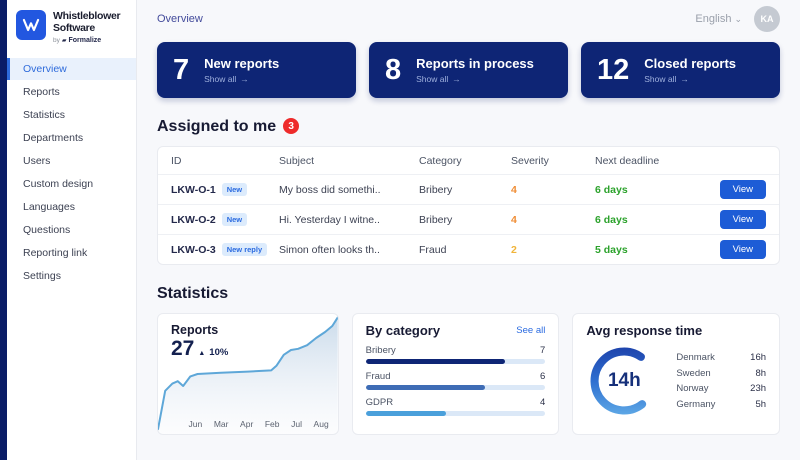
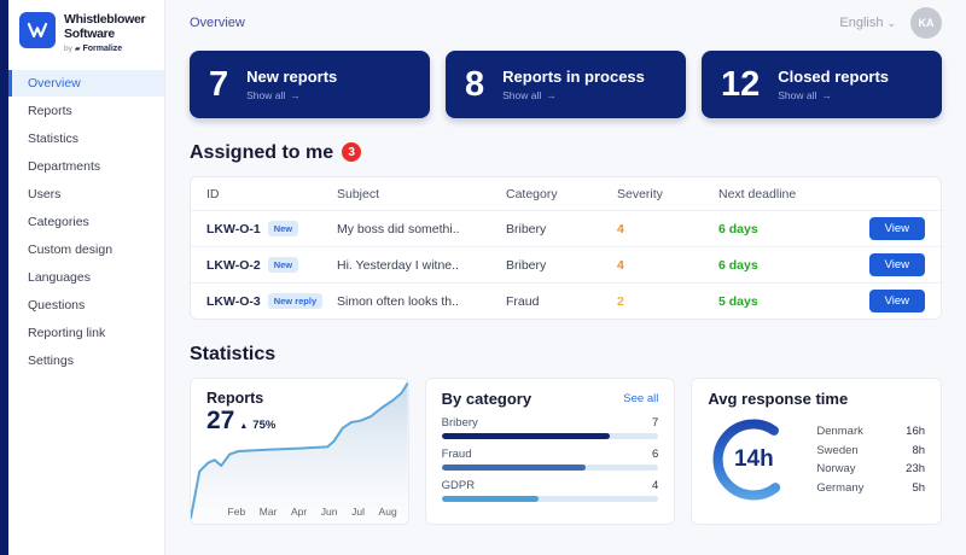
  Whistleblower
  Software
  Overview
  Reports
  Statistics
  Departments
  Users
+ Categories
  Custom design
  Languages
  Questions
  Reporting link
  Settings
  Overview
  English
  ⌄
  KA
  7
  New reports
  Show all
  →
  8
  Reports in process
  Show all
  →
  12
  Closed reports
  Show all
  →
  Assigned to me
  3
  ID
  Subject
  Category
  Severity
  Next deadline
  LKW-O-1
  New
  My boss did somethi..
  Bribery
  4
  6 days
  View
  LKW-O-2
  New
  Hi. Yesterday I witne..
  Bribery
  4
  6 days
  View
  LKW-O-3
  New reply
  Simon often looks th..
  Fraud
  2
  5 days
  View
  Statistics
  Reports
  27
- 10%
+ 75%
- Jun
+ Feb
  Mar
  Apr
- Feb
+ Jun
  Jul
  Aug
  By category
  See all
  Bribery
  7
  Fraud
  6
  GDPR
  4
  Avg response time
  14h
  Denmark
  16h
  Sweden
  8h
  Norway
  23h
  Germany
  5h
